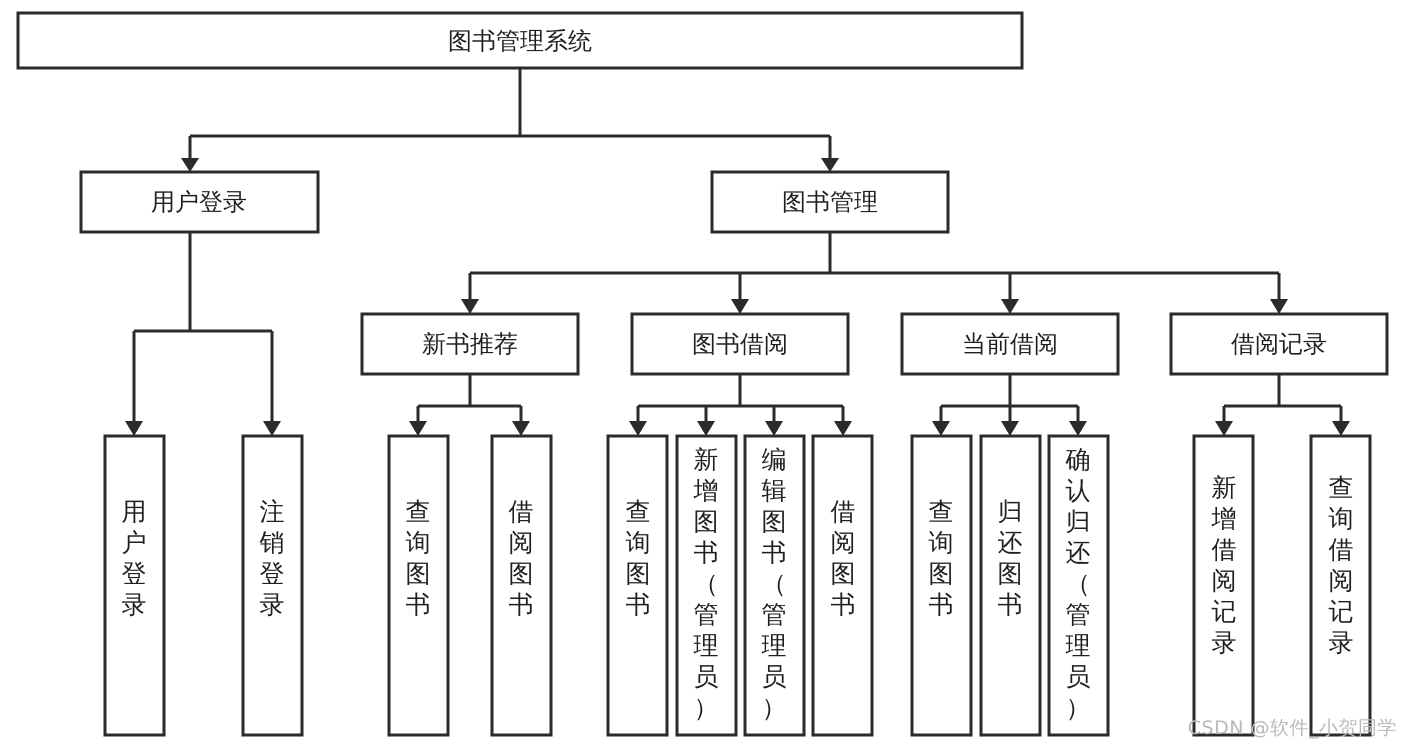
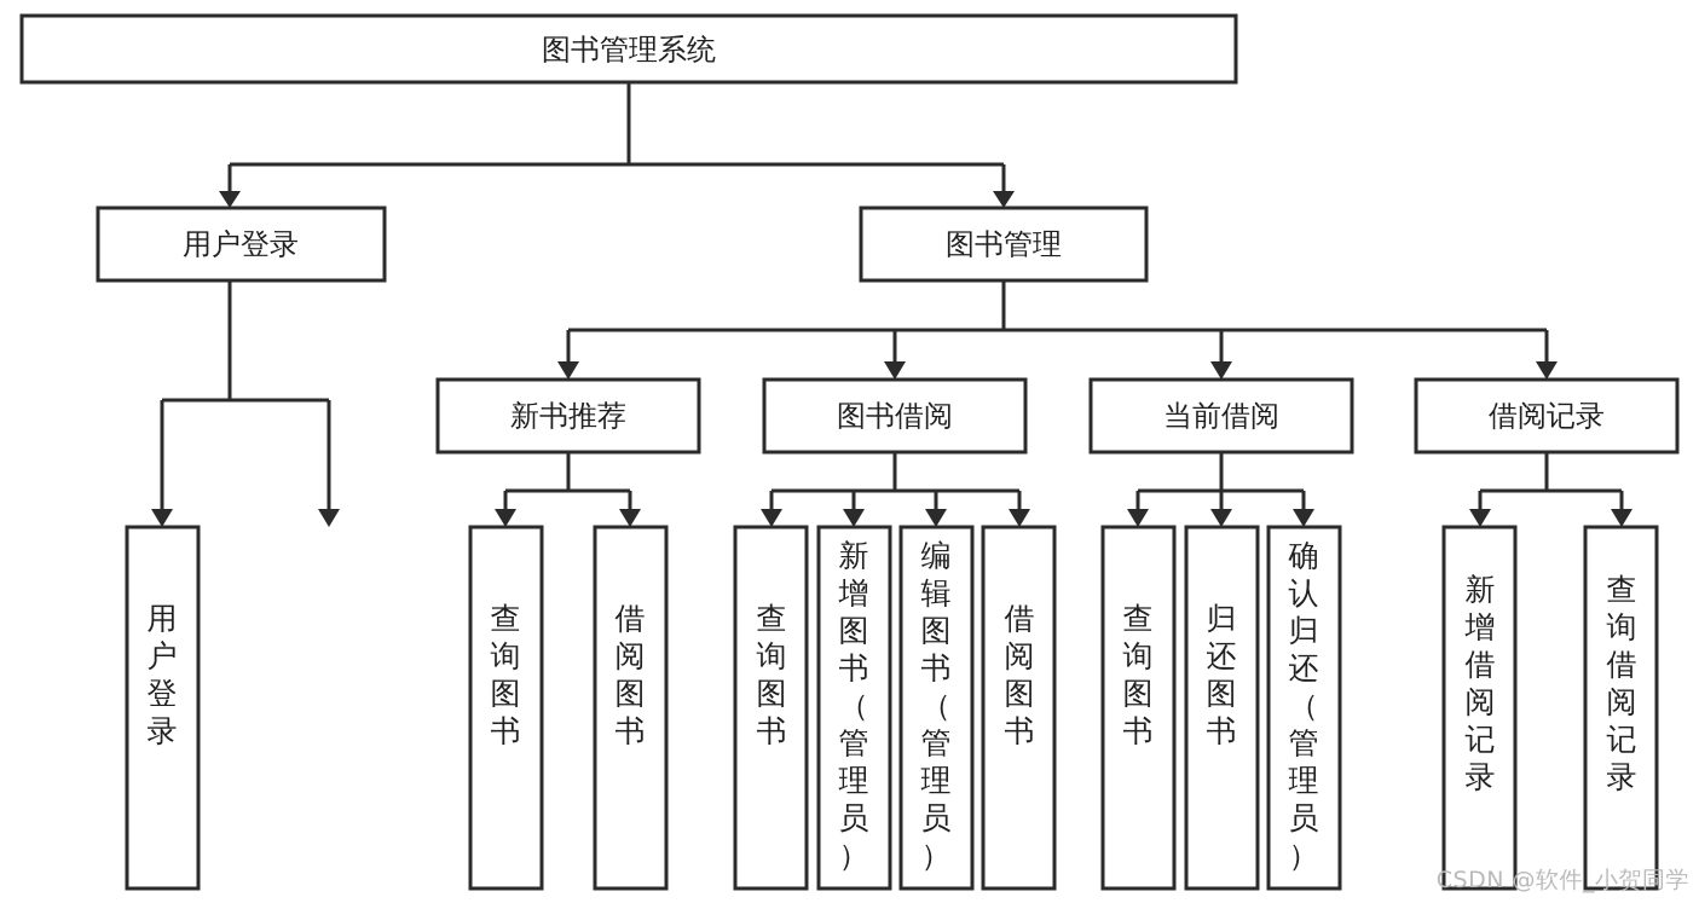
  图书管理系统
  用户登录
  图书管理
  新书推荐
  图书借阅
  当前借阅
  借阅记录
  用户登录
- 注销登录
  查询图书
  借阅图书
  查询图书
  新增图书（管理员）
  编辑图书（管理员）
  借阅图书
  查询图书
  归还图书
  确认归还（管理员）
  新增借阅记录
  查询借阅记录
  CSDN @软件_小贺同学
